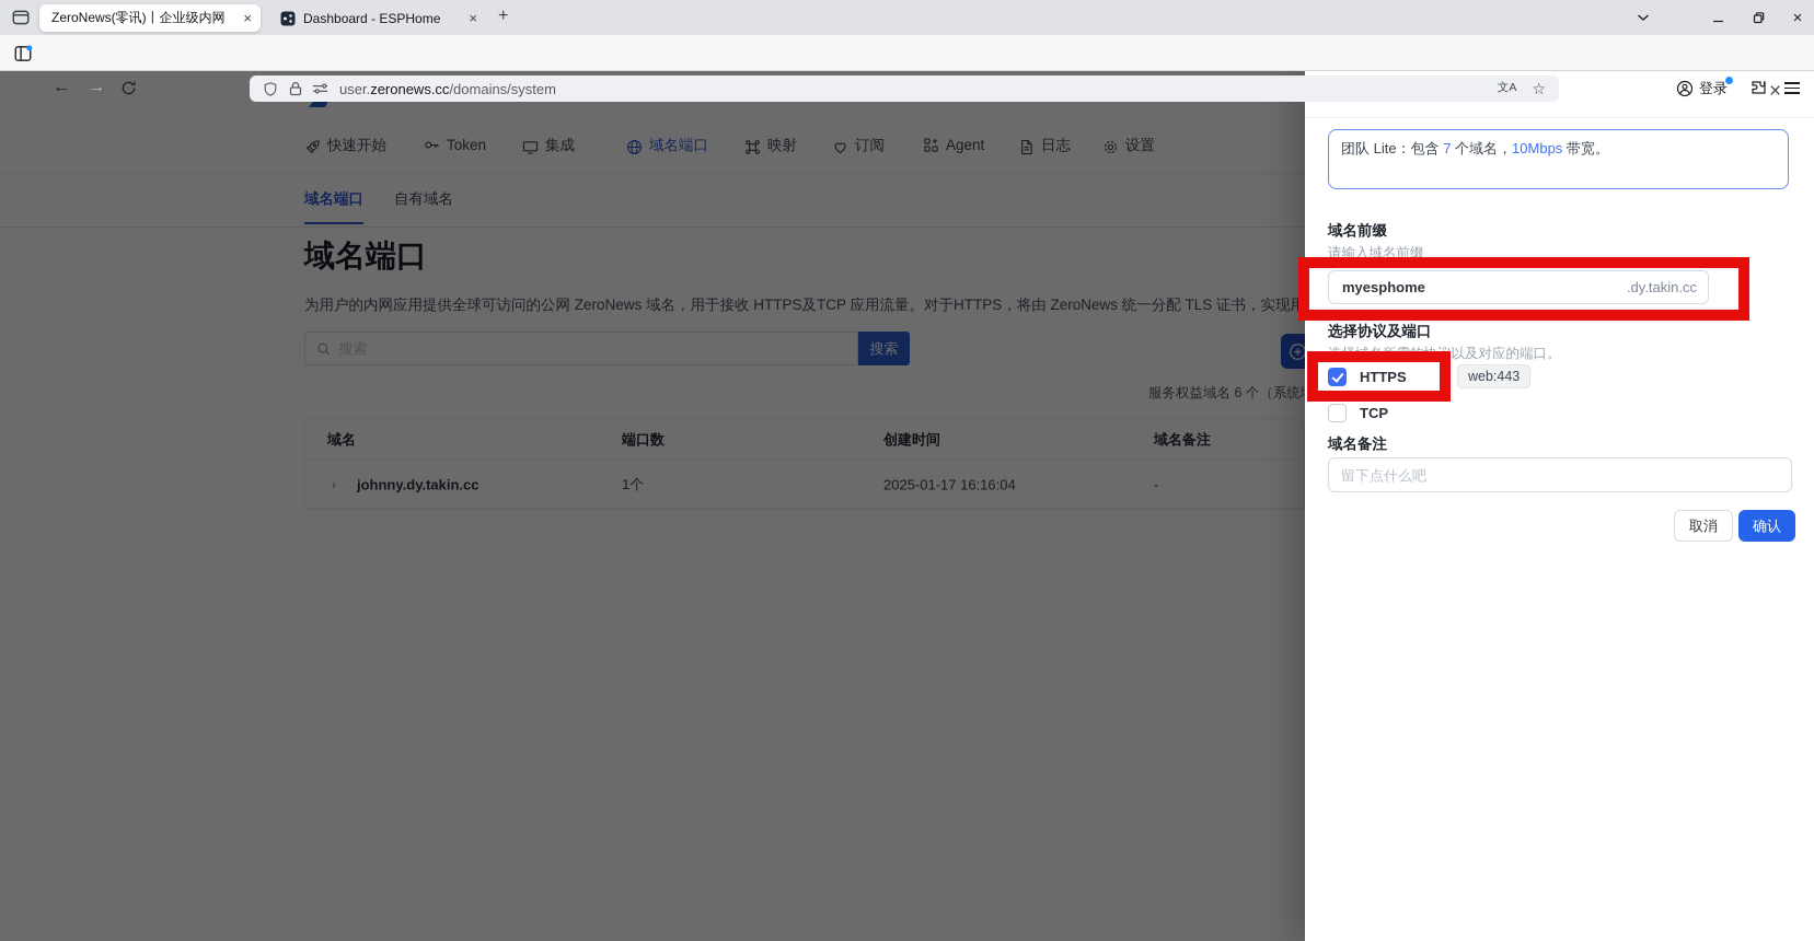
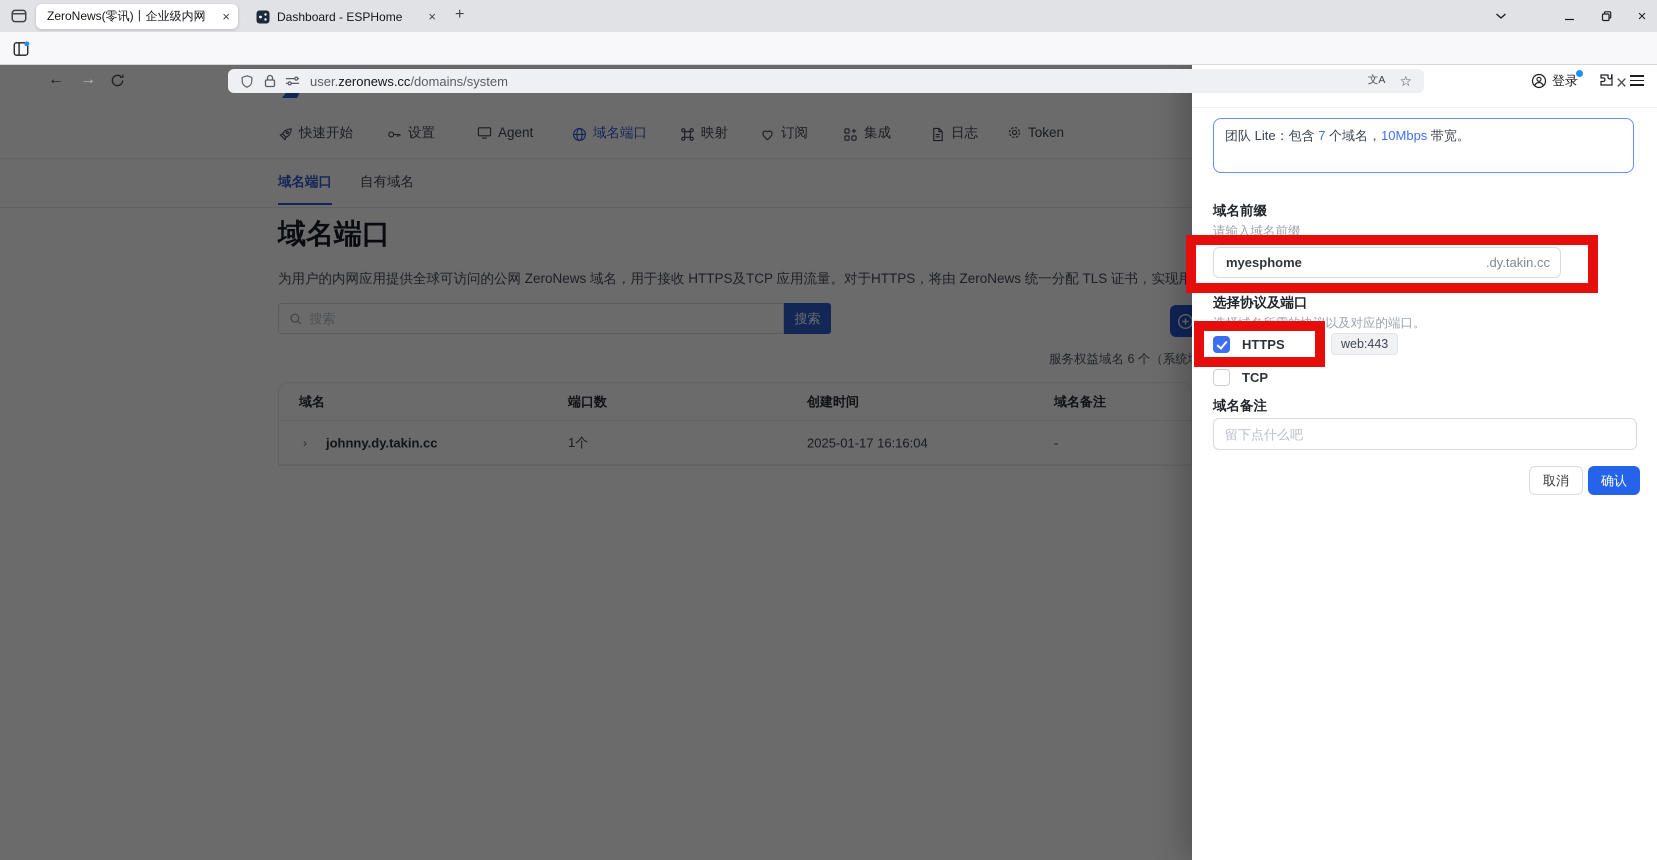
  ZeroNews(零讯)丨企业级内网
  ×
  Dashboard - ESPHome
  ×
  +
  ×
  ←
  →
  user.zeronews.cc/domains/system
  文A
  ☆
  登录
  快速开始
- Token
+ 设置
- 集成
+ Agent
  域名端口
  映射
  订阅
- Agent
+ 集成
  日志
- 设置
+ Token
  域名端口
  自有域名
  域名端口
  为用户的内网应用提供全球可访问的公网 ZeroNews 域名，用于接收 HTTPS及TCP 应用流量。对于HTTPS，将由 ZeroNews 统一分配 TLS 证书，实现用
  搜索
  搜索
  服务权益域名 6 个（系统
  域名
  端口数
  创建时间
  域名备注
  ›
  johnny.dy.takin.cc
  1个
  2025-01-17 16:16:04
  -
  ×
  团队 Lite：包含 7 个域名，10Mbps 带宽。
  域名前缀
  请输入域名前缀
  myesphome
  .dy.takin.cc
  选择协议及端口
  选择域名所需的协议以及对应的端口。
  HTTPS
  web:443
  TCP
  域名备注
  留下点什么吧
  取消
  确认
